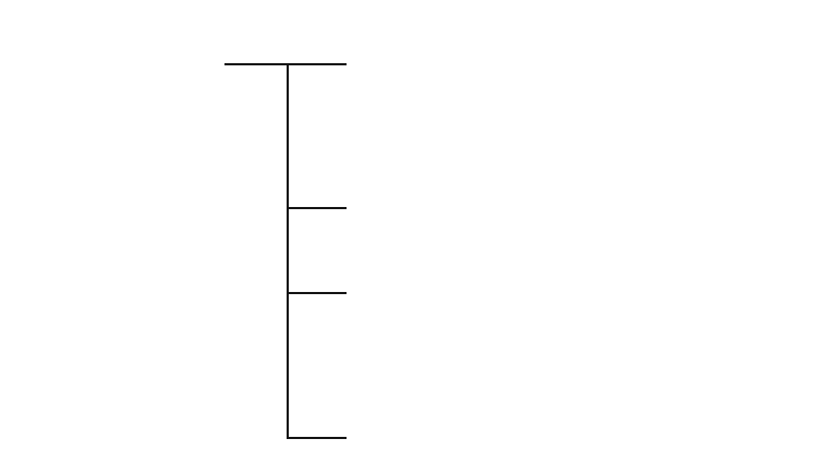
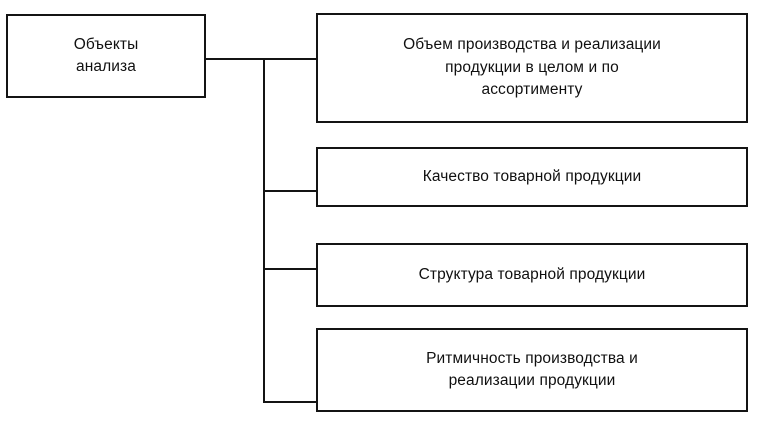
+ Объекты
+ анализа
+ Объем производства и реализации
+ продукции в целом и по
+ ассортименту
+ Качество товарной продукции
+ Структура товарной продукции
+ Ритмичность производства и
+ реализации продукции
